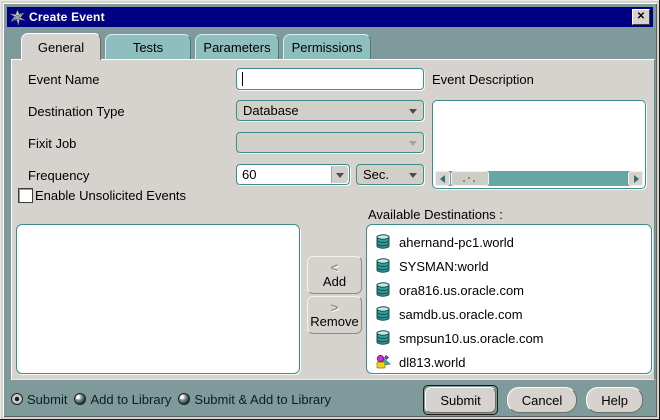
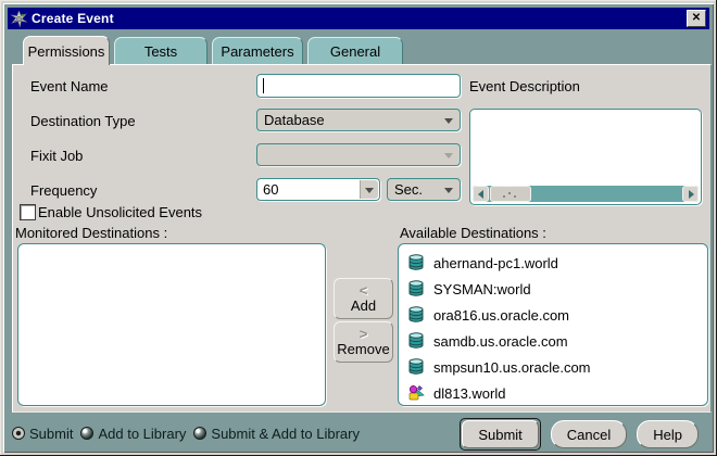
  Create Event
  ✕
- General
+ Permissions
  Tests
  Parameters
- Permissions
+ General
  Event Name
  Event Description
  Destination Type
  Database
  Fixit Job
  Frequency
  60
  Sec.
  Enable Unsolicited Events
+ Monitored Destinations :
  Available Destinations :
  ahernand-pc1.world
  SYSMAN:world
  ora816.us.oracle.com
  samdb.us.oracle.com
  smpsun10.us.oracle.com
  dl813.world
  <
  Add
  >
  Remove
  Submit
  Add to Library
  Submit & Add to Library
  Submit
  Cancel
  Help
